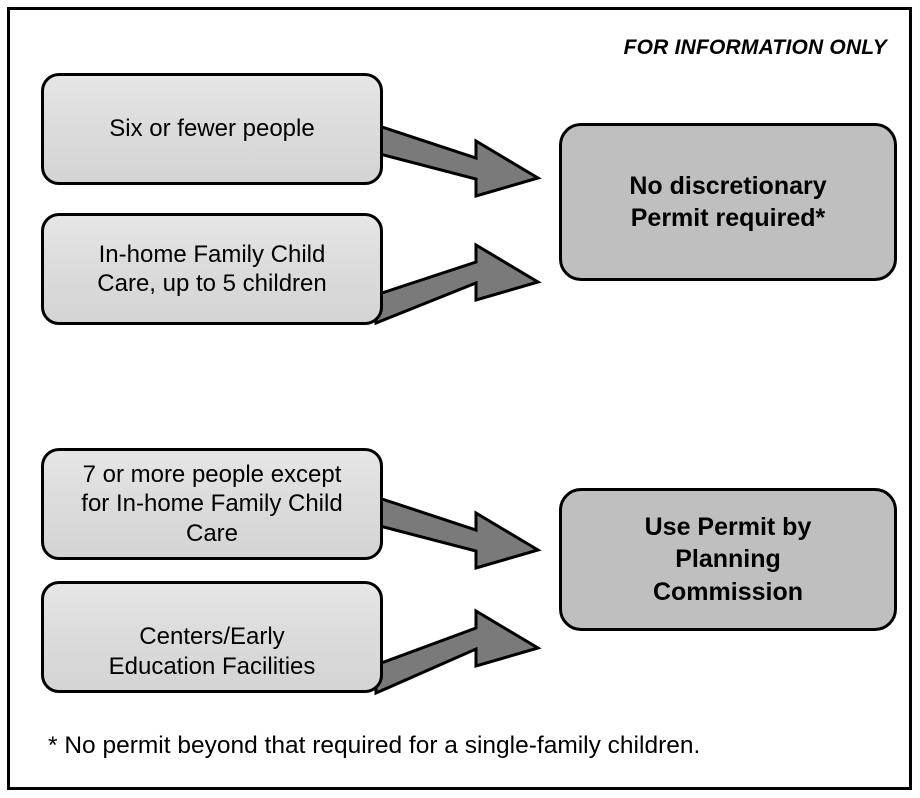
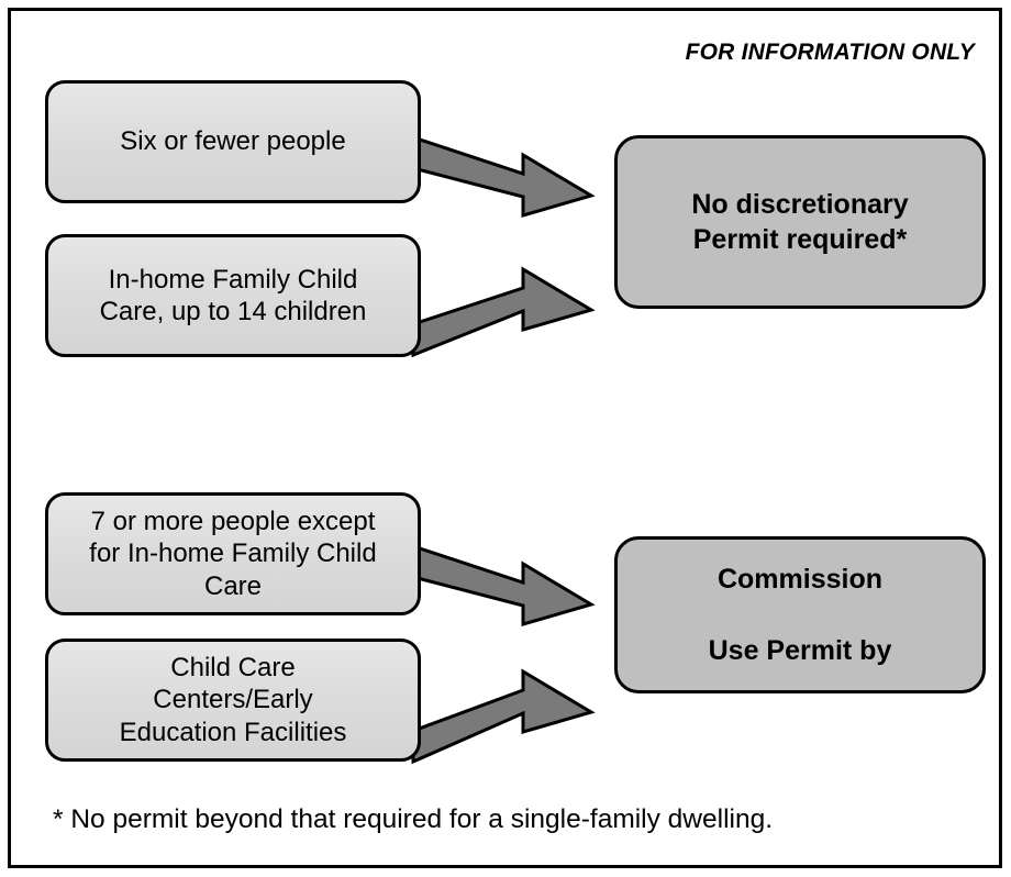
  FOR INFORMATION ONLY
  Six or fewer people
  In-home Family Child
- Care, up to 5 children
+ Care, up to 14 children
  7 or more people except
  for In-home Family Child
  Care
+ Child Care
  Centers/Early
  Education Facilities
  No discretionary
  Permit required*
- Use Permit by
+ Commission
- Planning
- Commission
+ Use Permit by
- * No permit beyond that required for a single-family children.
+ * No permit beyond that required for a single-family dwelling.
